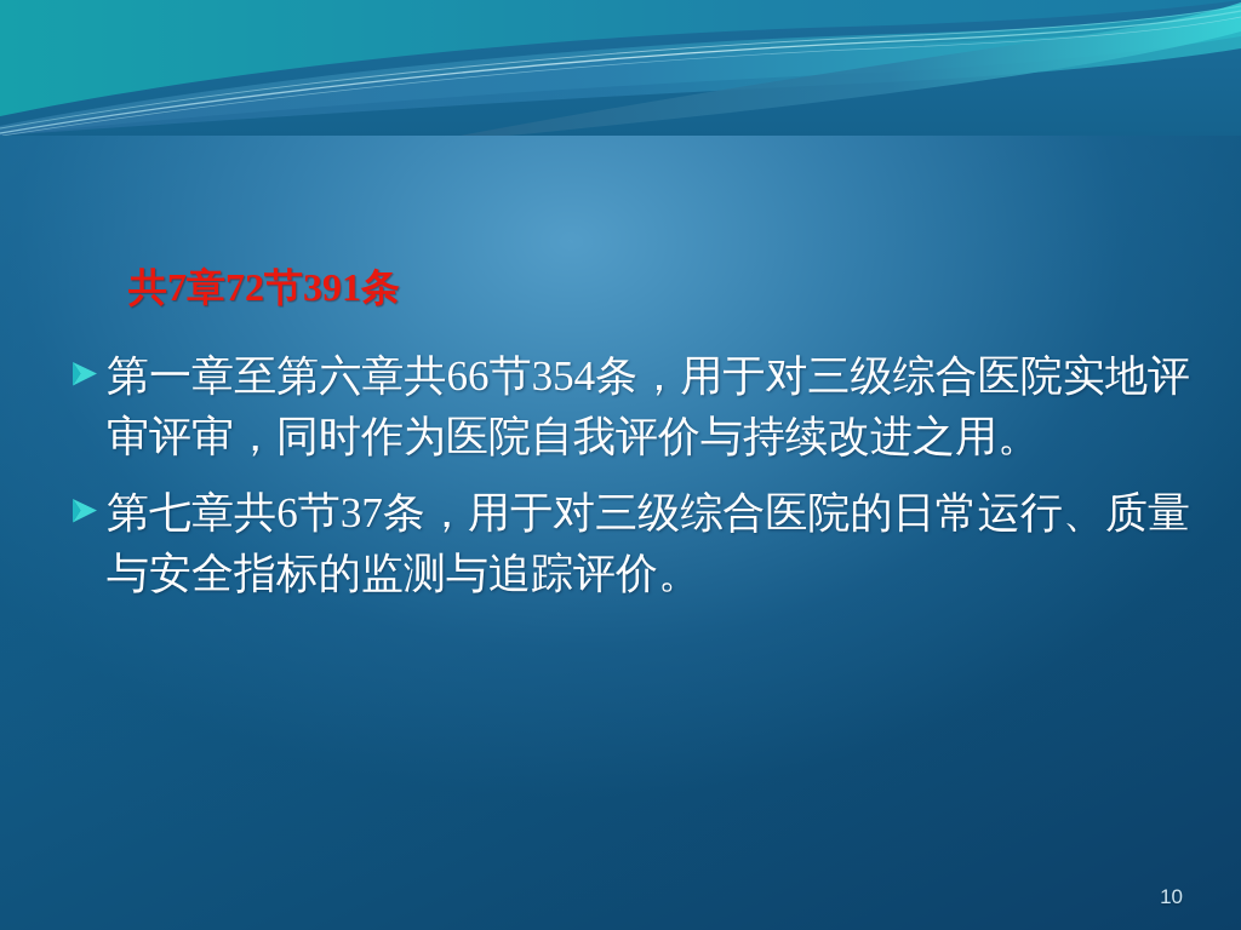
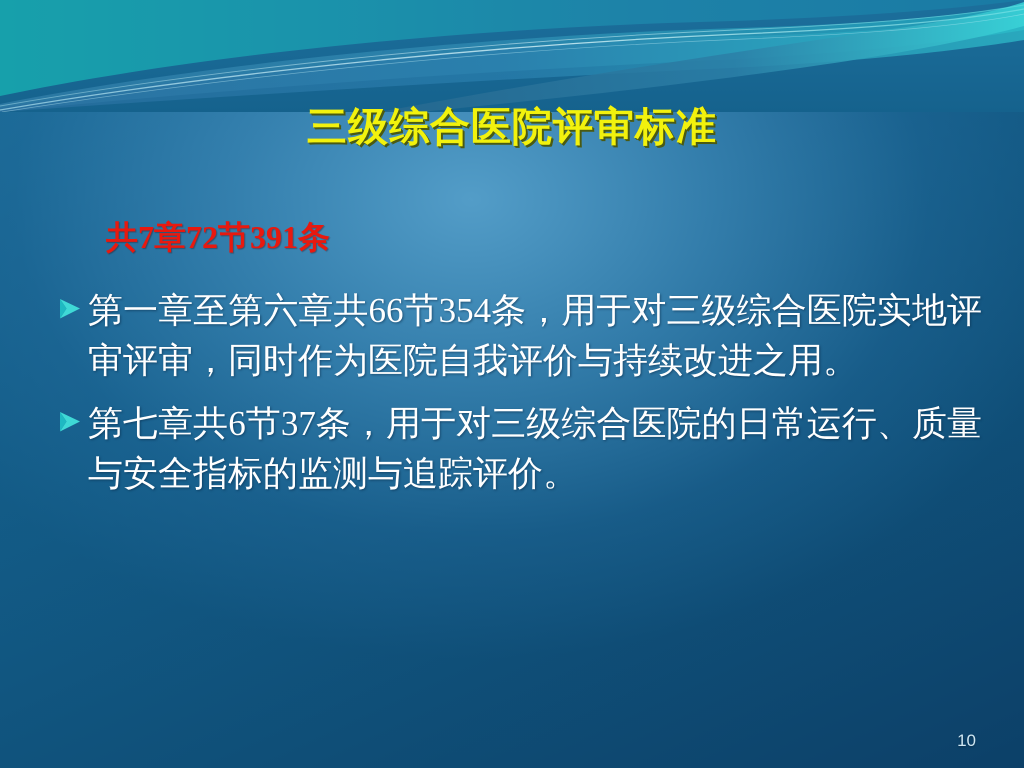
+ 三级综合医院评审标准
  共7章72节391条
  第一章至第六章共66节354条，用于对三级综合医院实地评审评审，同时作为医院自我评价与持续改进之用。
  第七章共6节37条，用于对三级综合医院的日常运行、质量与安全指标的监测与追踪评价。
  10
